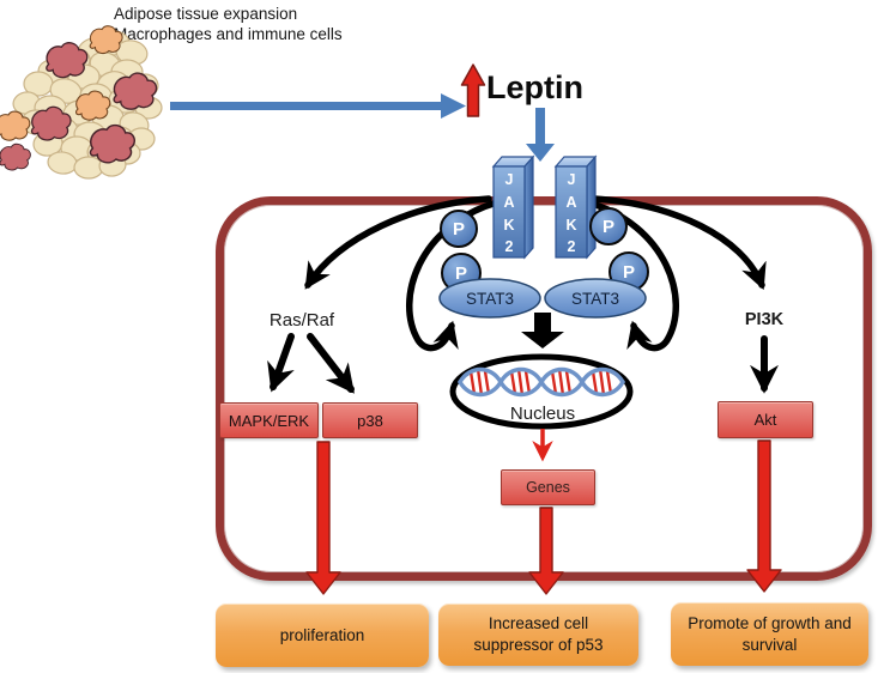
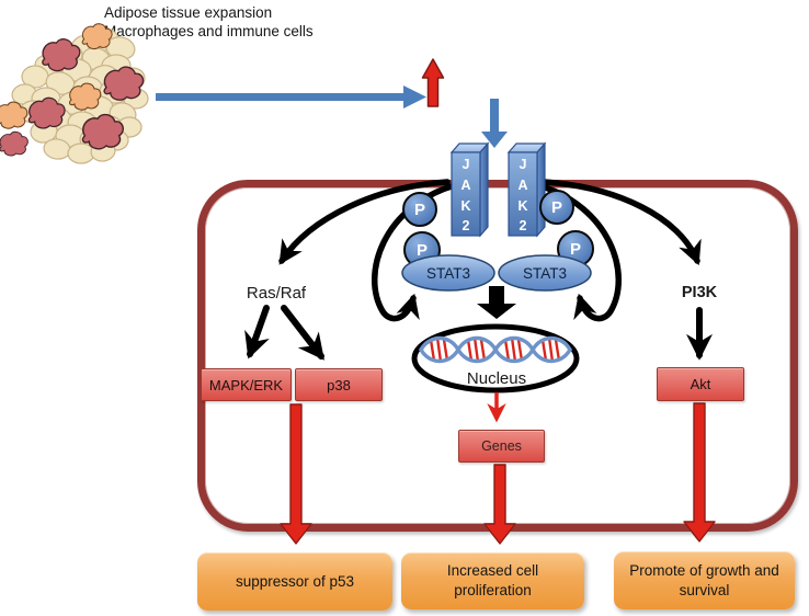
  Adipose tissue expansion
  acrophages and immune cells
- Leptin
  J
  A
  K
  2
  J
  A
  K
  2
  P
  P
  P
  P
  STAT3
  STAT3
  Ras/Raf
  PI3K
  Nucleus
  MAPK/ERK
  p38
  Akt
  Genes
- proliferation
+ suppressor of p53
  Increased cell
- suppressor of p53
+ proliferation
  Promote of growth and
  survival
